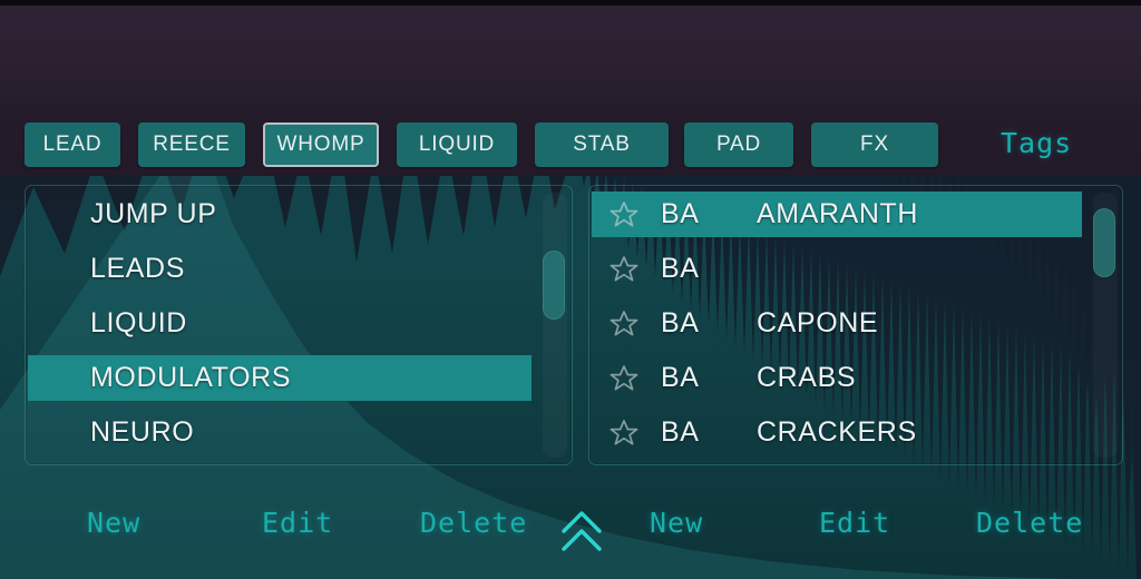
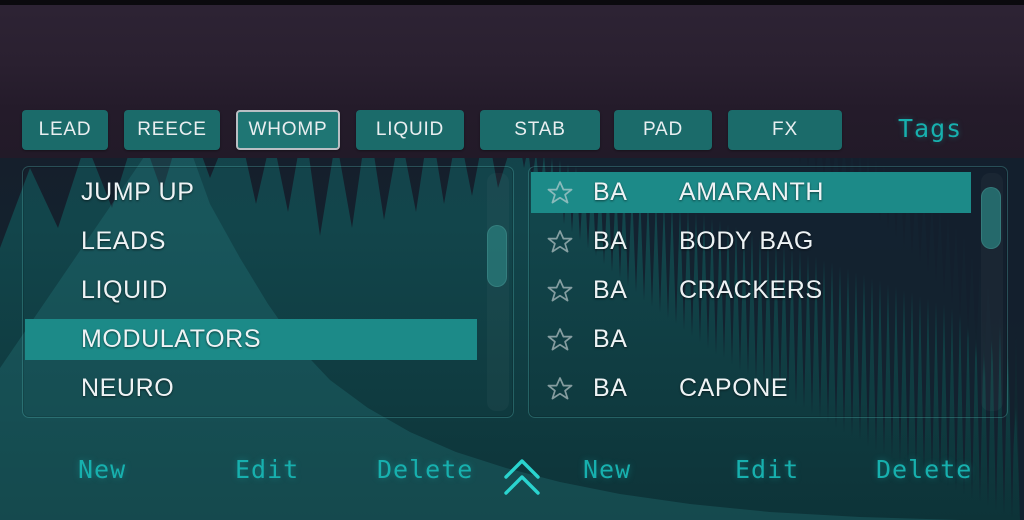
  LEAD
  REECE
  WHOMP
  LIQUID
  STAB
  PAD
  FX
  Tags
  JUMP UP
  LEADS
  LIQUID
  MODULATORS
  NEURO
  BA
  AMARANTH
  BA
+ BODY BAG
  BA
- CAPONE
+ CRACKERS
  BA
- CRABS
  BA
- CRACKERS
+ CAPONE
  New
  Edit
  Delete
  New
  Edit
  Delete
